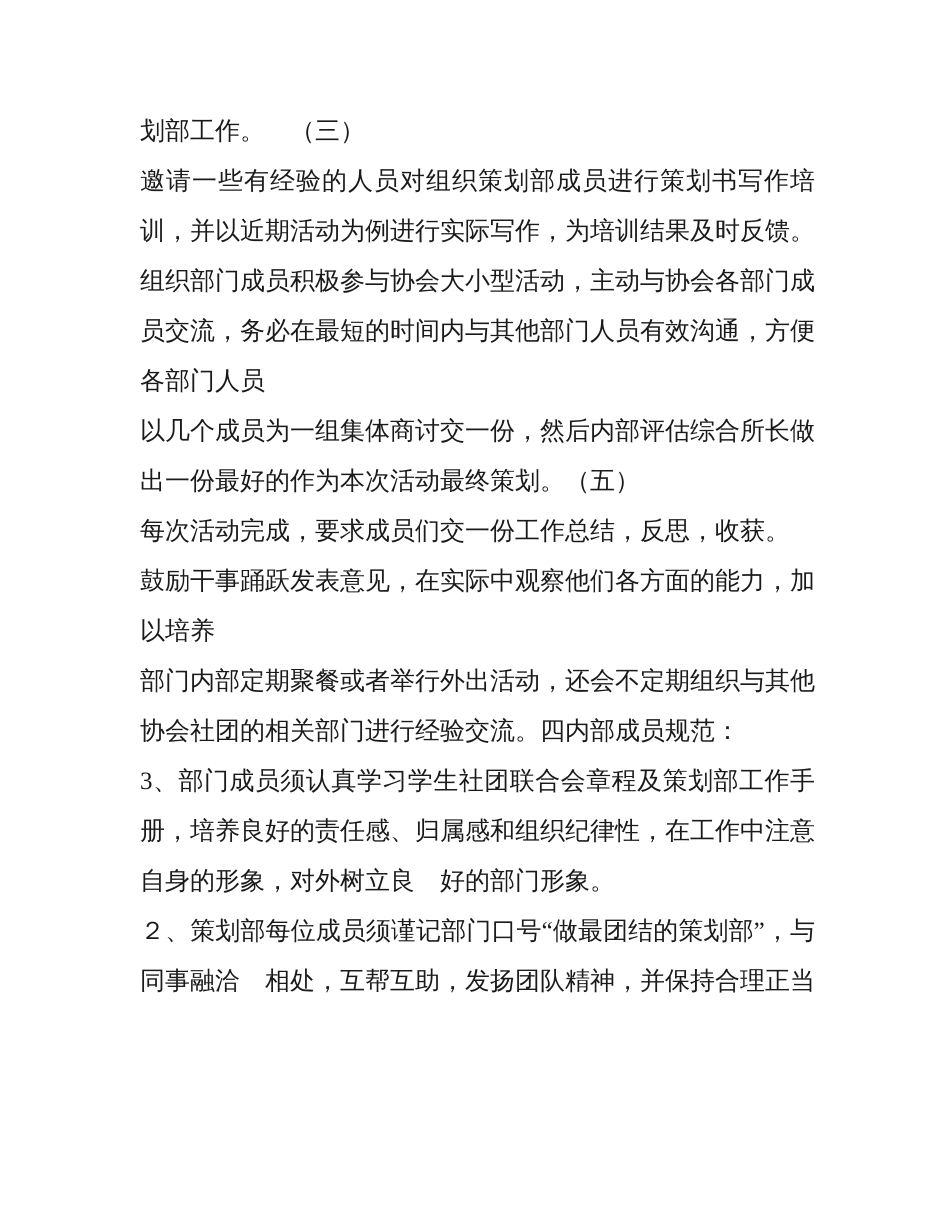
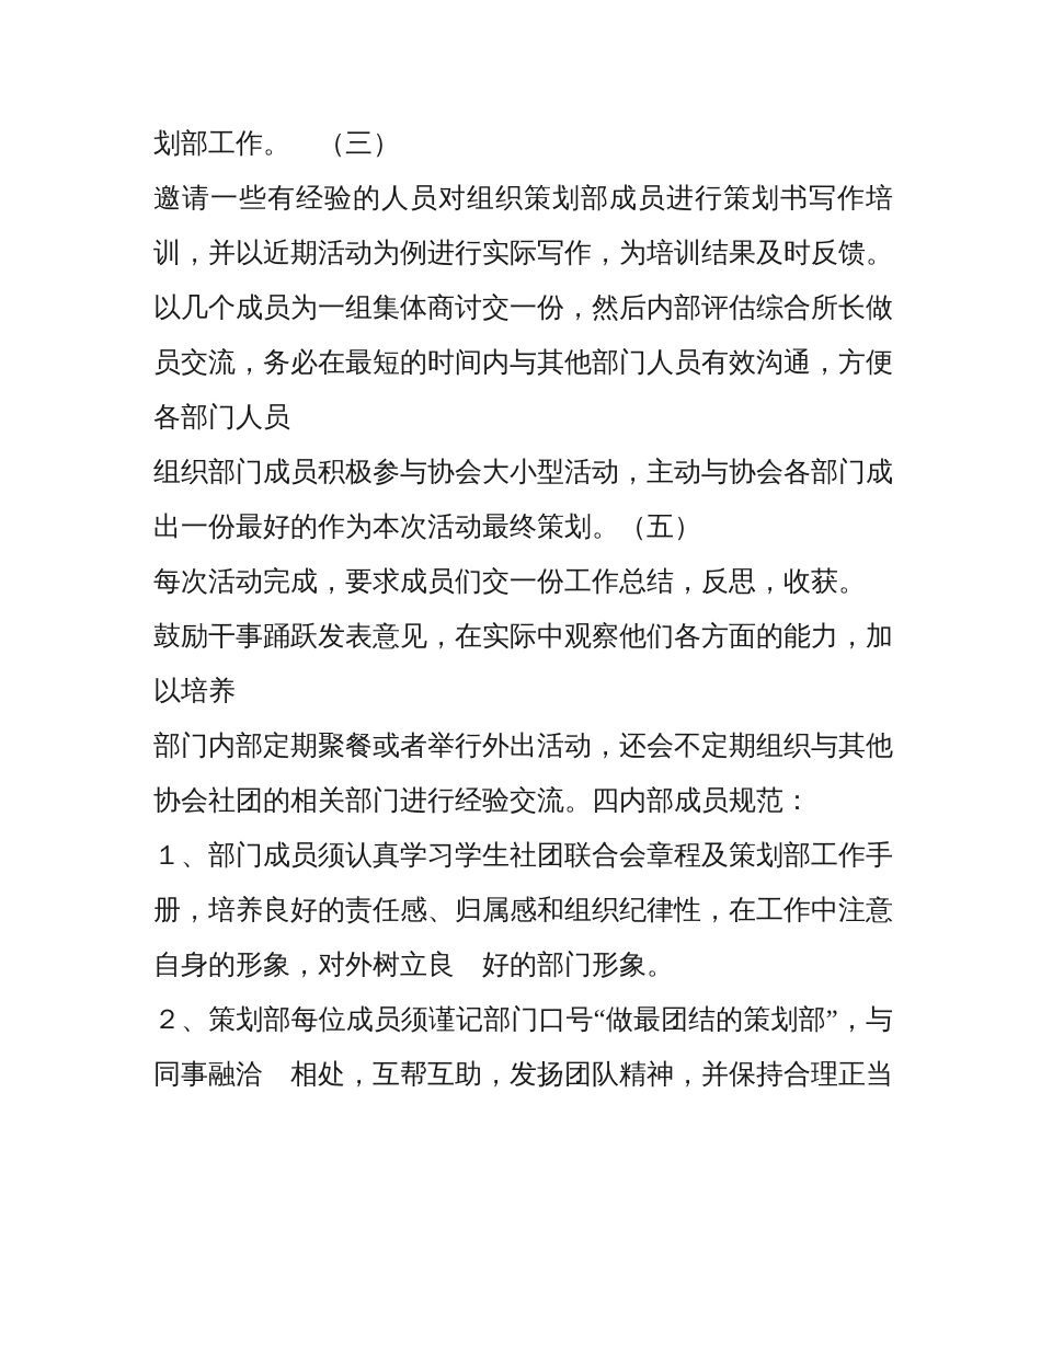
  划部工作。 （三）
  邀请一些有经验的人员对组织策划部成员进行策划书写作培
  训，并以近期活动为例进行实际写作，为培训结果及时反馈。
- 组织部门成员积极参与协会大小型活动，主动与协会各部门成
+ 以几个成员为一组集体商讨交一份，然后内部评估综合所长做
  员交流，务必在最短的时间内与其他部门人员有效沟通，方便
  各部门人员
- 以几个成员为一组集体商讨交一份，然后内部评估综合所长做
+ 组织部门成员积极参与协会大小型活动，主动与协会各部门成
  出一份最好的作为本次活动最终策划。（五）
  每次活动完成，要求成员们交一份工作总结，反思，收获。
  鼓励干事踊跃发表意见，在实际中观察他们各方面的能力，加
  以培养
  部门内部定期聚餐或者举行外出活动，还会不定期组织与其他
  协会社团的相关部门进行经验交流。四内部成员规范：
- 3、部门成员须认真学习学生社团联合会章程及策划部工作手
+ １、部门成员须认真学习学生社团联合会章程及策划部工作手
  册，培养良好的责任感、归属感和组织纪律性，在工作中注意
  自身的形象，对外树立良 好的部门形象。
  ２、策划部每位成员须谨记部门口号“做最团结的策划部”，与
  同事融洽 相处，互帮互助，发扬团队精神，并保持合理正当
